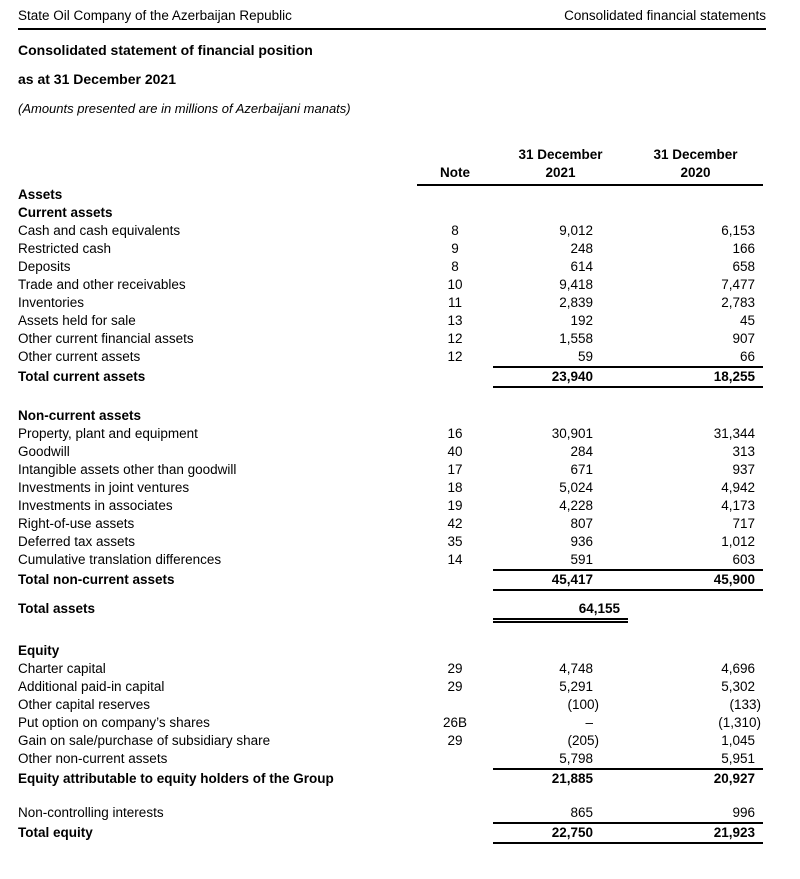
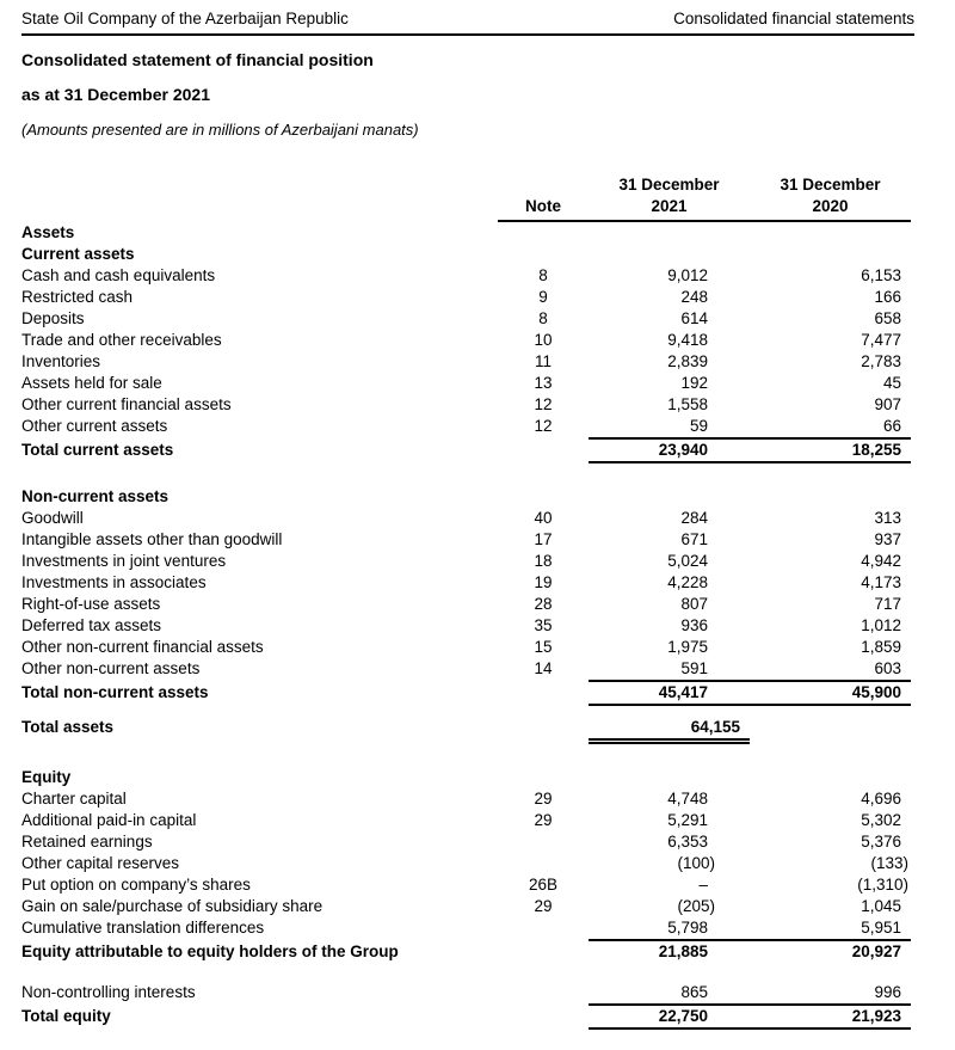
  State Oil Company of the Azerbaijan Republic
  Consolidated financial statements
  Consolidated statement of financial position
  as at 31 December 2021
  (Amounts presented are in millions of Azerbaijani manats)
  Note
  31 December
  2021
  31 December
  2020
  Assets
  Current assets
  Cash and cash equivalents
  8
  9,012
  6,153
  Restricted cash
  9
  248
  166
  Deposits
  8
  614
  658
  Trade and other receivables
  10
  9,418
  7,477
  Inventories
  11
  2,839
  2,783
  Assets held for sale
  13
  192
  45
  Other current financial assets
  12
  1,558
  907
  Other current assets
  12
  59
  66
  Total current assets
  23,940
  18,255
  Non-current assets
- Property, plant and equipment
- 16
- 30,901
- 31,344
  Goodwill
  40
  284
  313
  Intangible assets other than goodwill
  17
  671
  937
  Investments in joint ventures
  18
  5,024
  4,942
  Investments in associates
  19
  4,228
  4,173
  Right-of-use assets
- 42
+ 28
  807
  717
  Deferred tax assets
  35
  936
  1,012
+ Other non-current financial assets
+ 15
+ 1,975
+ 1,859
- Cumulative translation differences
+ Other non-current assets
  14
  591
  603
  Total non-current assets
  45,417
  45,900
  Total assets
  64,155
  Equity
  Charter capital
  29
  4,748
  4,696
  Additional paid-in capital
  29
  5,291
  5,302
+ Retained earnings
+ 6,353
+ 5,376
  Other capital reserves
  (100)
  (133)
  Put option on company’s shares
  26B
  –
  (1,310)
  Gain on sale/purchase of subsidiary share
  29
  (205)
  1,045
- Other non-current assets
+ Cumulative translation differences
  5,798
  5,951
  Equity attributable to equity holders of the Group
  21,885
  20,927
  Non-controlling interests
  865
  996
  Total equity
  22,750
  21,923
